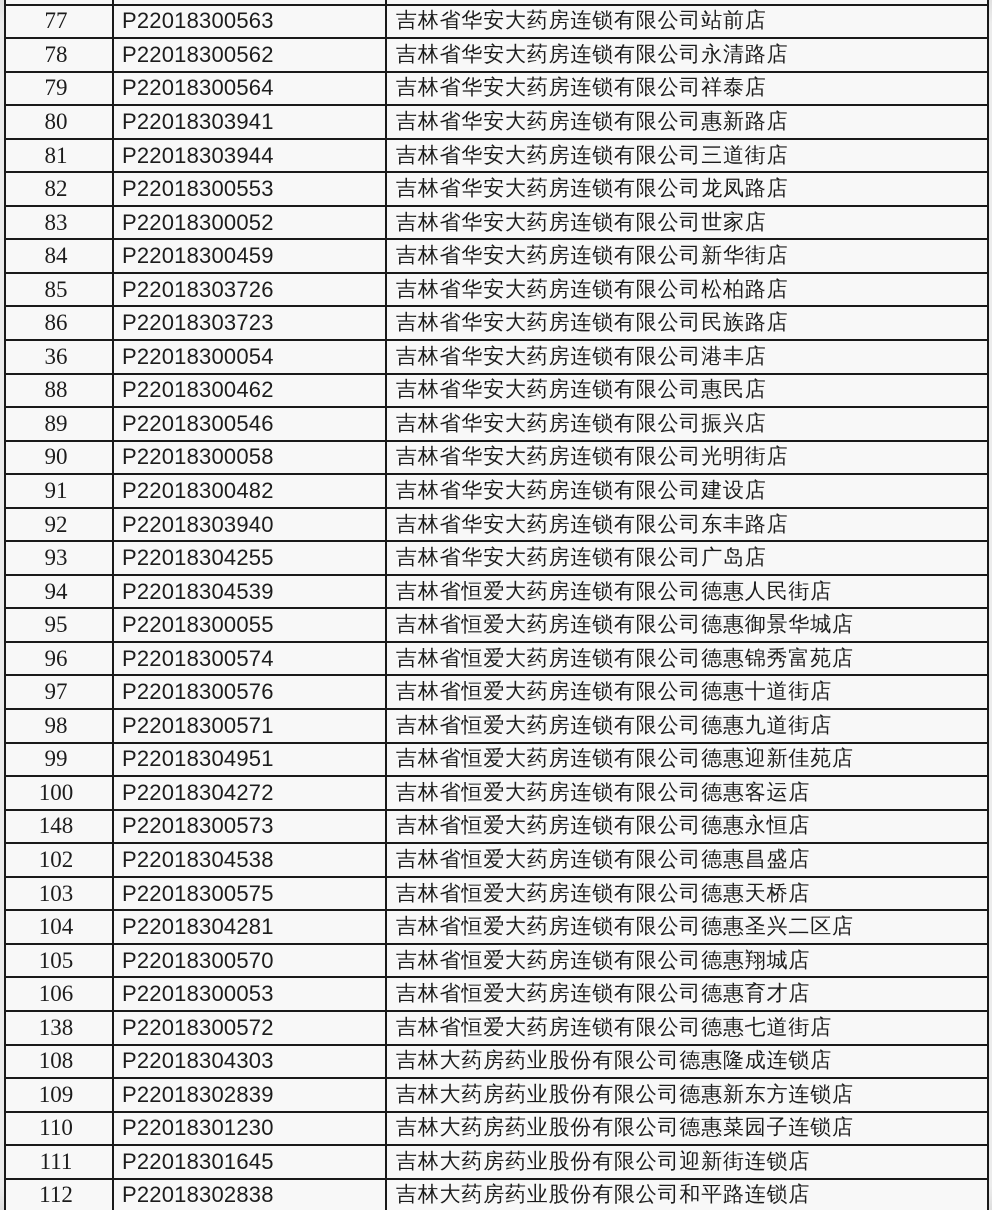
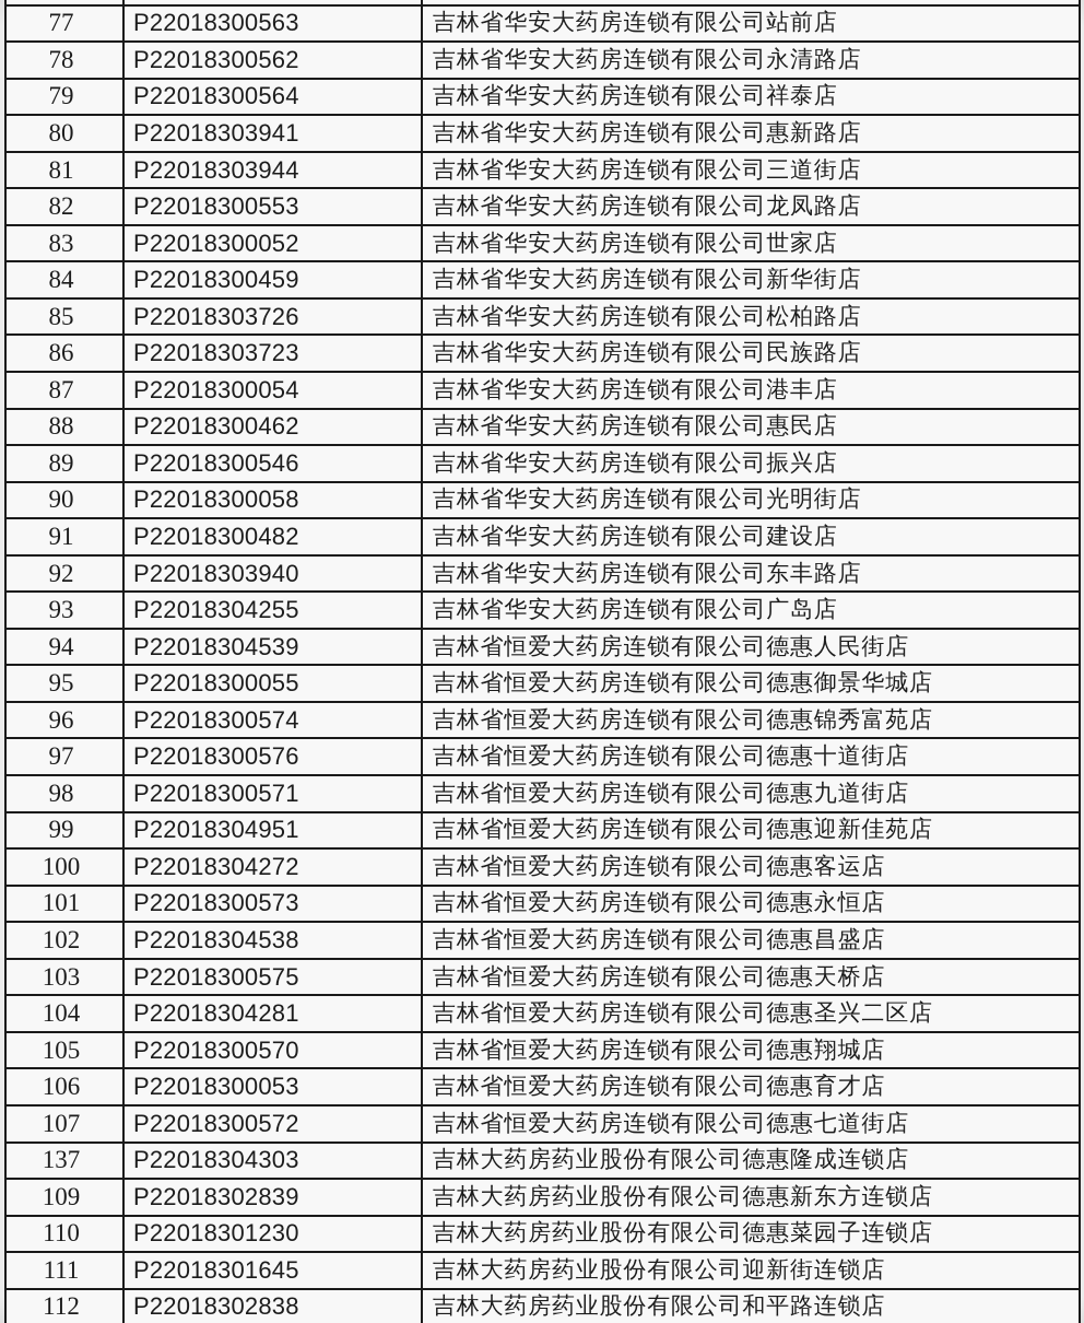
  77	P22018300563	吉林省华安大药房连锁有限公司站前店
  78	P22018300562	吉林省华安大药房连锁有限公司永清路店
  79	P22018300564	吉林省华安大药房连锁有限公司祥泰店
  80	P22018303941	吉林省华安大药房连锁有限公司惠新路店
  81	P22018303944	吉林省华安大药房连锁有限公司三道街店
  82	P22018300553	吉林省华安大药房连锁有限公司龙凤路店
  83	P22018300052	吉林省华安大药房连锁有限公司世家店
  84	P22018300459	吉林省华安大药房连锁有限公司新华街店
  85	P22018303726	吉林省华安大药房连锁有限公司松柏路店
  86	P22018303723	吉林省华安大药房连锁有限公司民族路店
- 36	P22018300054	吉林省华安大药房连锁有限公司港丰店
+ 87	P22018300054	吉林省华安大药房连锁有限公司港丰店
  88	P22018300462	吉林省华安大药房连锁有限公司惠民店
  89	P22018300546	吉林省华安大药房连锁有限公司振兴店
  90	P22018300058	吉林省华安大药房连锁有限公司光明街店
  91	P22018300482	吉林省华安大药房连锁有限公司建设店
  92	P22018303940	吉林省华安大药房连锁有限公司东丰路店
  93	P22018304255	吉林省华安大药房连锁有限公司广岛店
  94	P22018304539	吉林省恒爱大药房连锁有限公司德惠人民街店
  95	P22018300055	吉林省恒爱大药房连锁有限公司德惠御景华城店
  96	P22018300574	吉林省恒爱大药房连锁有限公司德惠锦秀富苑店
  97	P22018300576	吉林省恒爱大药房连锁有限公司德惠十道街店
  98	P22018300571	吉林省恒爱大药房连锁有限公司德惠九道街店
  99	P22018304951	吉林省恒爱大药房连锁有限公司德惠迎新佳苑店
  100	P22018304272	吉林省恒爱大药房连锁有限公司德惠客运店
- 148	P22018300573	吉林省恒爱大药房连锁有限公司德惠永恒店
+ 101	P22018300573	吉林省恒爱大药房连锁有限公司德惠永恒店
  102	P22018304538	吉林省恒爱大药房连锁有限公司德惠昌盛店
  103	P22018300575	吉林省恒爱大药房连锁有限公司德惠天桥店
  104	P22018304281	吉林省恒爱大药房连锁有限公司德惠圣兴二区店
  105	P22018300570	吉林省恒爱大药房连锁有限公司德惠翔城店
  106	P22018300053	吉林省恒爱大药房连锁有限公司德惠育才店
- 138	P22018300572	吉林省恒爱大药房连锁有限公司德惠七道街店
+ 107	P22018300572	吉林省恒爱大药房连锁有限公司德惠七道街店
- 108	P22018304303	吉林大药房药业股份有限公司德惠隆成连锁店
+ 137	P22018304303	吉林大药房药业股份有限公司德惠隆成连锁店
  109	P22018302839	吉林大药房药业股份有限公司德惠新东方连锁店
  110	P22018301230	吉林大药房药业股份有限公司德惠菜园子连锁店
  111	P22018301645	吉林大药房药业股份有限公司迎新街连锁店
  112	P22018302838	吉林大药房药业股份有限公司和平路连锁店
